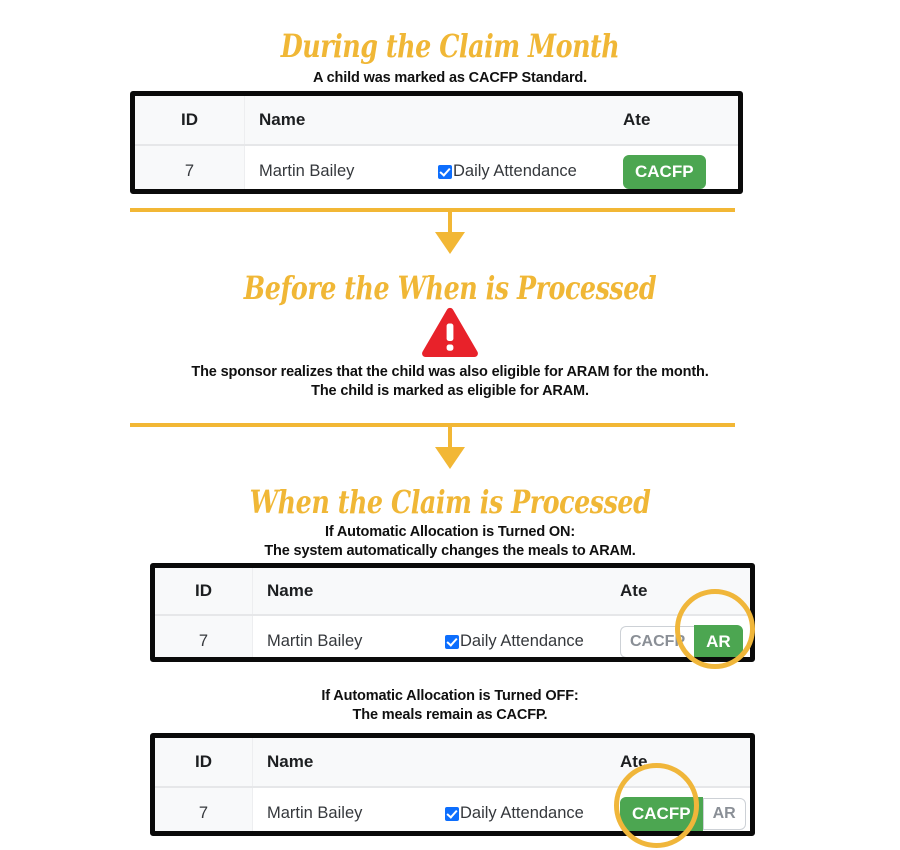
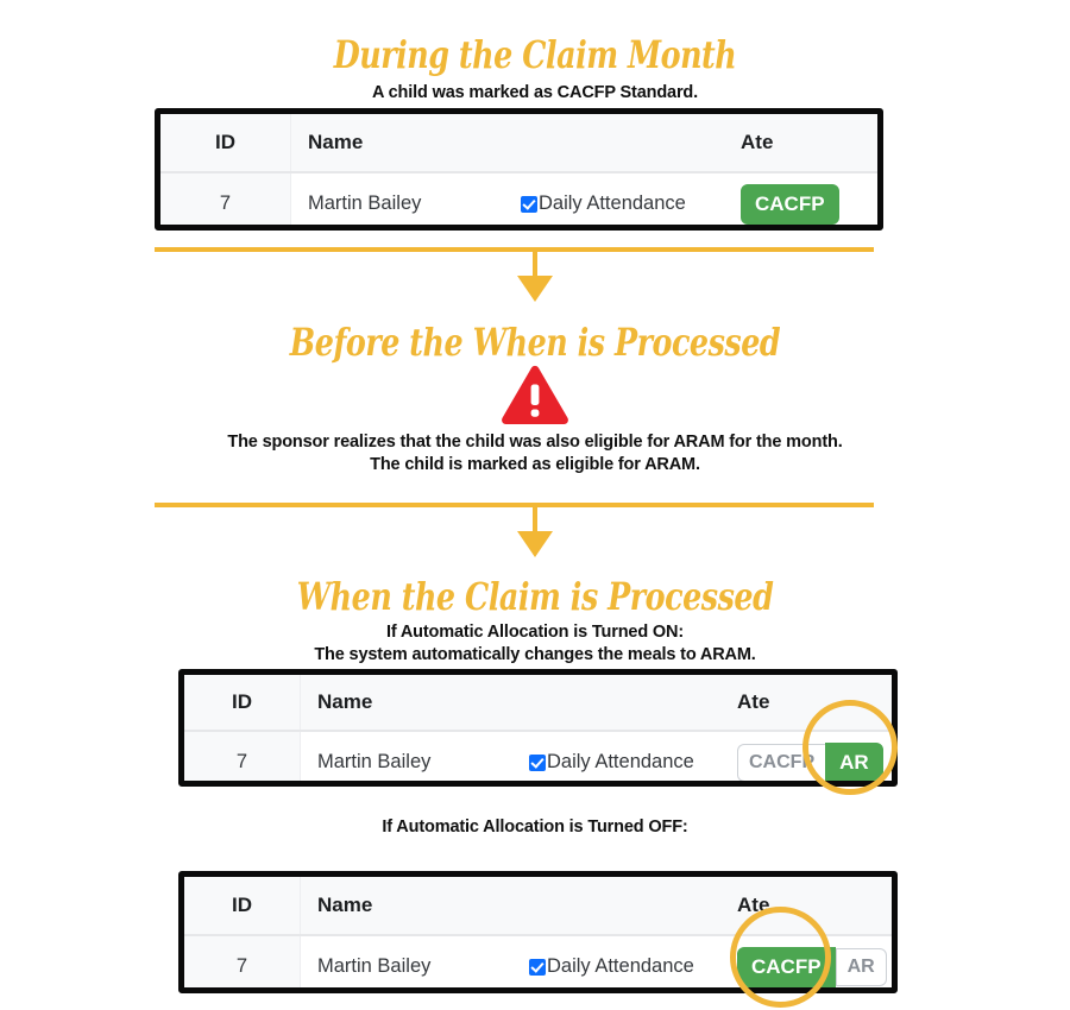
  During the Claim Month
  A child was marked as CACFP Standard.
  ID
  Name
  Ate
  7
  Martin Bailey
  Daily Attendance
  CACFP
  Before the When is Processed
  The sponsor realizes that the child was also eligible for ARAM for the month.
  The child is marked as eligible for ARAM.
  When the Claim is Processed
  If Automatic Allocation is Turned ON:
  The system automatically changes the meals to ARAM.
  ID
  Name
  Ate
  7
  Martin Bailey
  Daily Attendance
  CACFP
  AR
  If Automatic Allocation is Turned OFF:
- The meals remain as CACFP.
  ID
  Name
  Ate
  7
  Martin Bailey
  Daily Attendance
  CACFP
  AR
